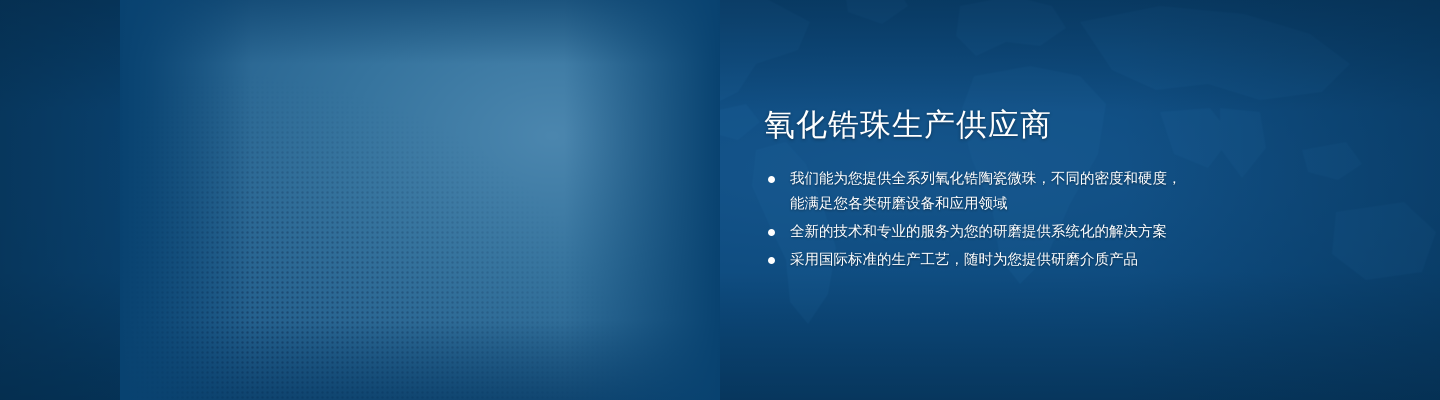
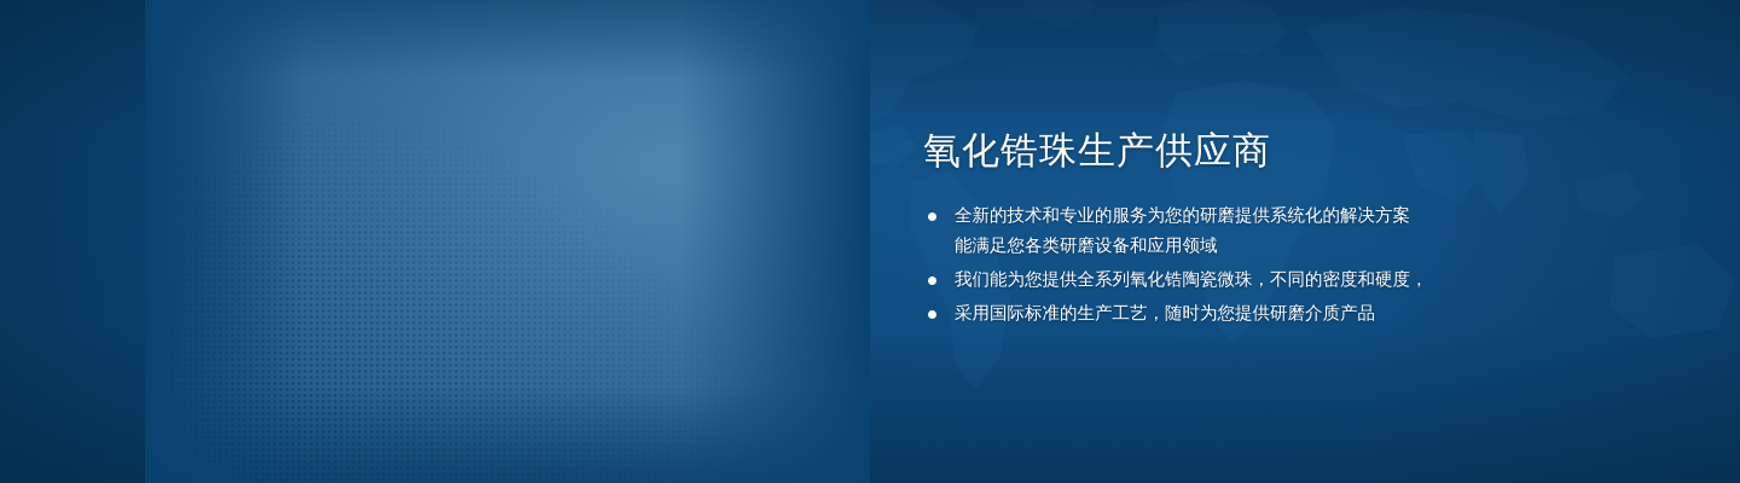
  氧化锆珠生产供应商
- 我们能为您提供全系列氧化锆陶瓷微珠，不同的密度和硬度，
+ 全新的技术和专业的服务为您的研磨提供系统化的解决方案
  能满足您各类研磨设备和应用领域
- 全新的技术和专业的服务为您的研磨提供系统化的解决方案
+ 我们能为您提供全系列氧化锆陶瓷微珠，不同的密度和硬度，
  采用国际标准的生产工艺，随时为您提供研磨介质产品
